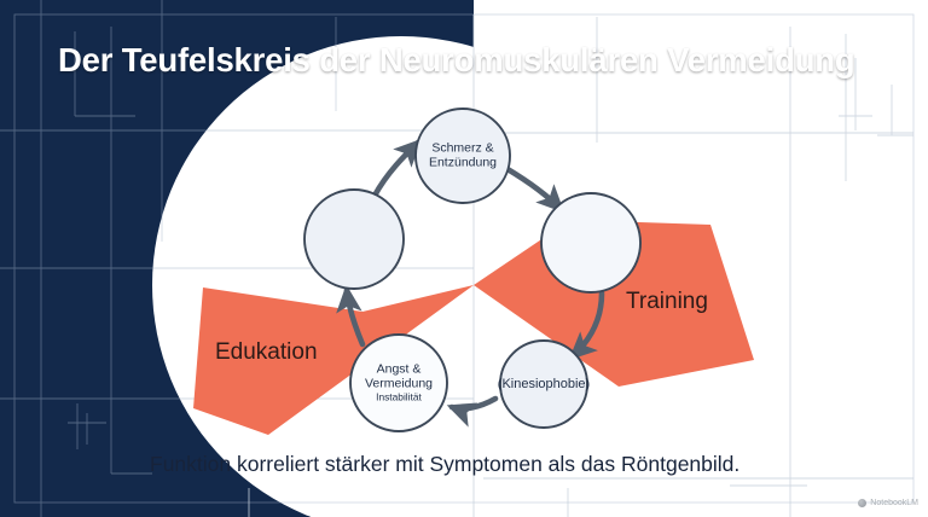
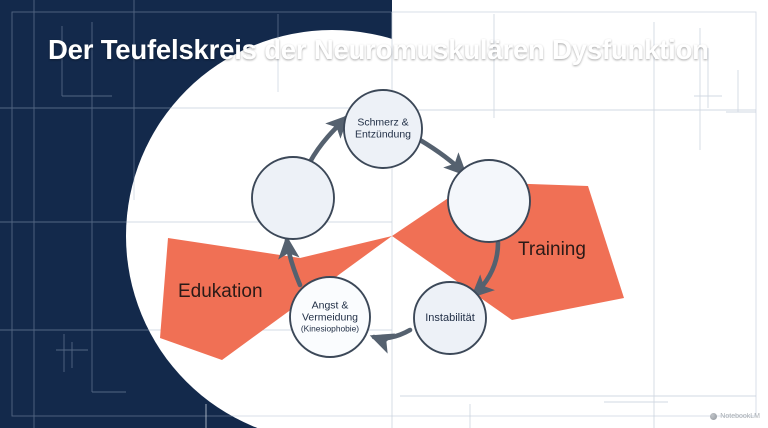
  Schmerz &
  Entzündung
- (Kinesiophobie)
+ Instabilität
  Angst &
  Vermeidung
- Instabilität
+ (Kinesiophobie)
  Edukation
  Training
- Der Teufelskreis der Neuromuskulären Vermeidung
+ Der Teufelskreis der Neuromuskulären Dysfunktion
- Funktion korreliert stärker mit Symptomen als das Röntgenbild.
